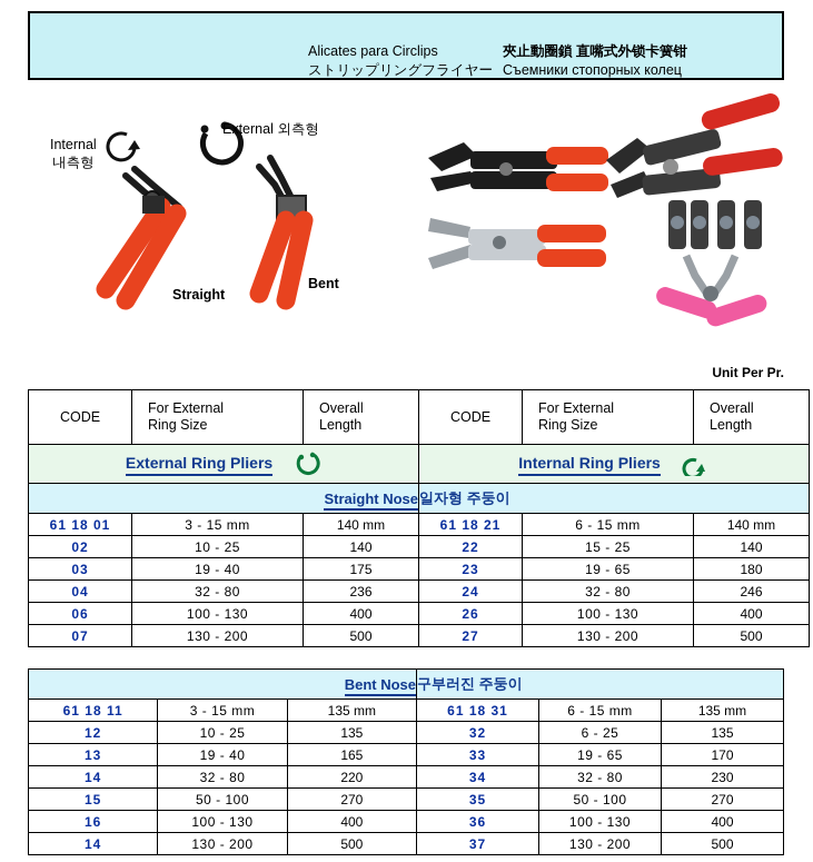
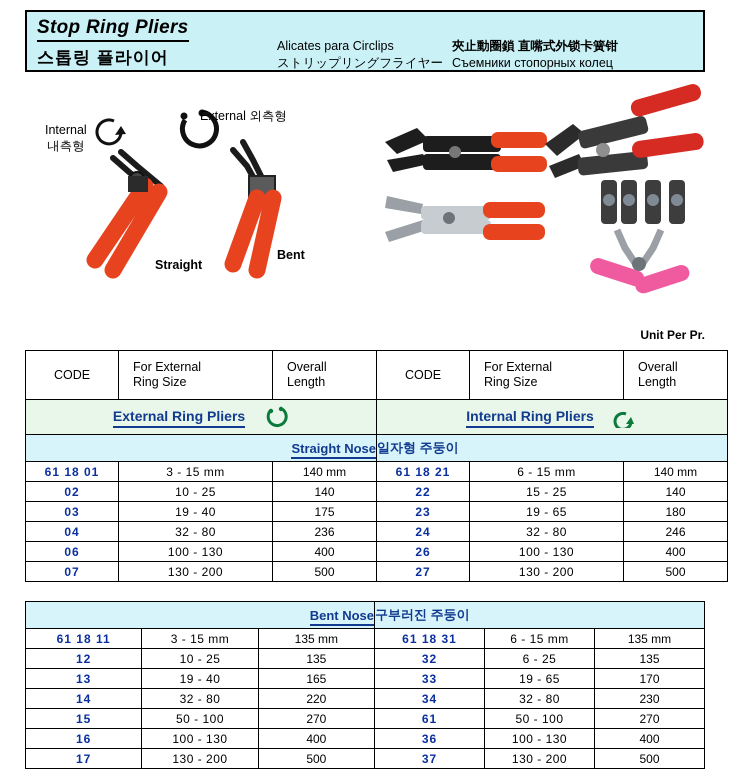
+ Stop Ring Pliers
+ 스톱링 플라이어
  Alicates para Circlips
  ストリップリングフライヤー
  夾止動圈鎖 直嘴式外锁卡簧钳
  Съемники стопорных колец
  Internal
  내측형
  External 외측형
  Straight
  Bent
  Unit Per Pr.
  CODE	For External Ring Size	Overall Length	CODE	For External Ring Size	Overall Length
  External Ring Pliers	Internal Ring Pliers
  Straight Nose	일자형 주둥이
  61 18 01	3 - 15 mm	140 mm	61 18 21	6 - 15 mm	140 mm
  02	10 - 25	140	22	15 - 25	140
  03	19 - 40	175	23	19 - 65	180
  04	32 - 80	236	24	32 - 80	246
  06	100 - 130	400	26	100 - 130	400
  07	130 - 200	500	27	130 - 200	500
  Bent Nose	구부러진 주둥이
  61 18 11	3 - 15 mm	135 mm	61 18 31	6 - 15 mm	135 mm
  12	10 - 25	135	32	6 - 25	135
  13	19 - 40	165	33	19 - 65	170
  14	32 - 80	220	34	32 - 80	230
- 15	50 - 100	270	35	50 - 100	270
+ 15	50 - 100	270	61	50 - 100	270
  16	100 - 130	400	36	100 - 130	400
- 14	130 - 200	500	37	130 - 200	500
+ 17	130 - 200	500	37	130 - 200	500
